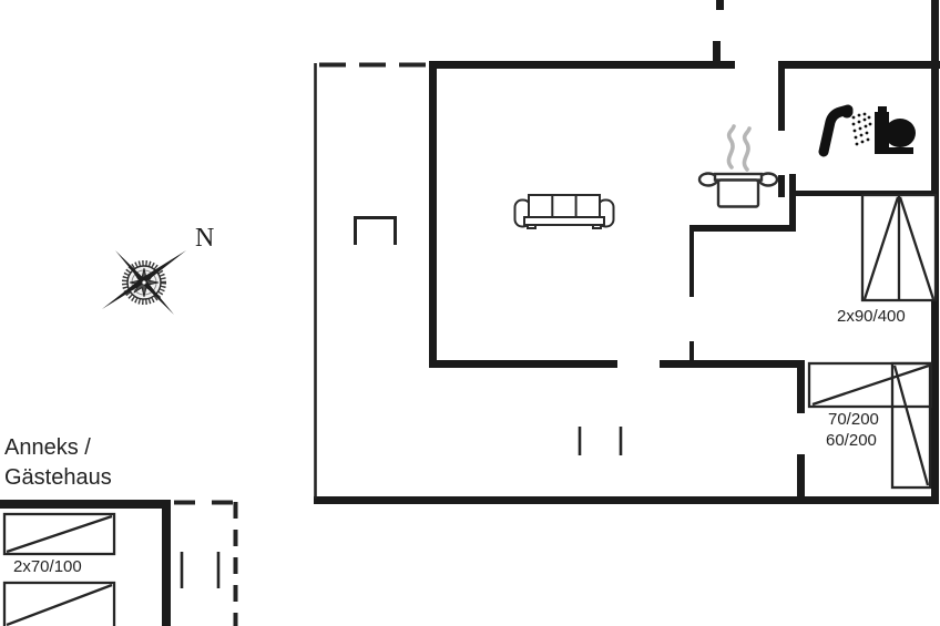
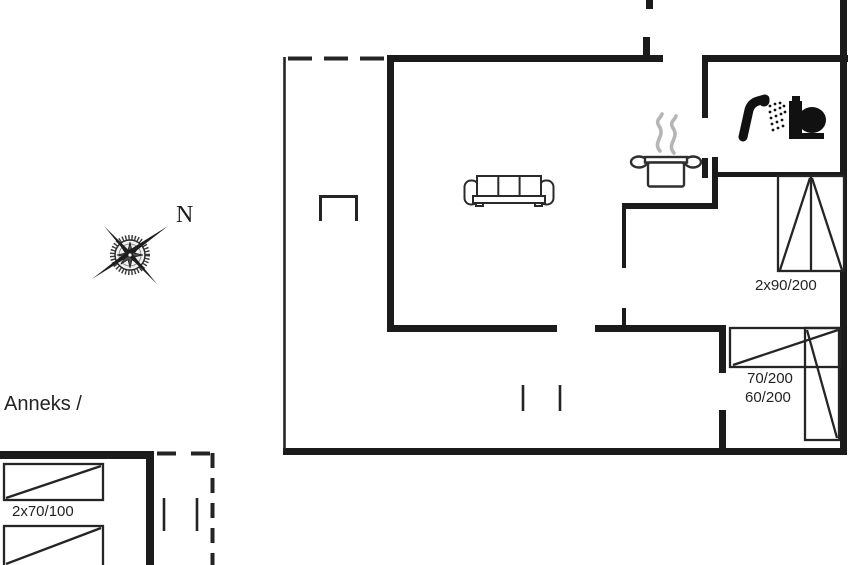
  N
  Anneks /
- Gästehaus
  2x70/100
- 2x90/400
+ 2x90/200
  70/200
  60/200
